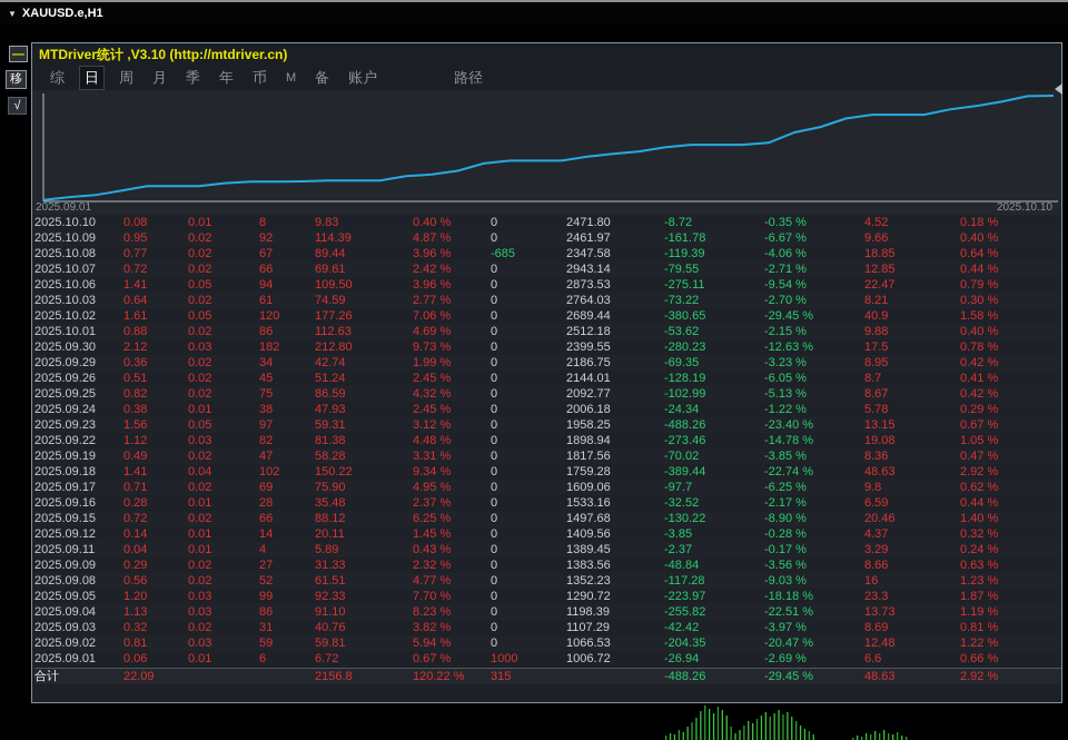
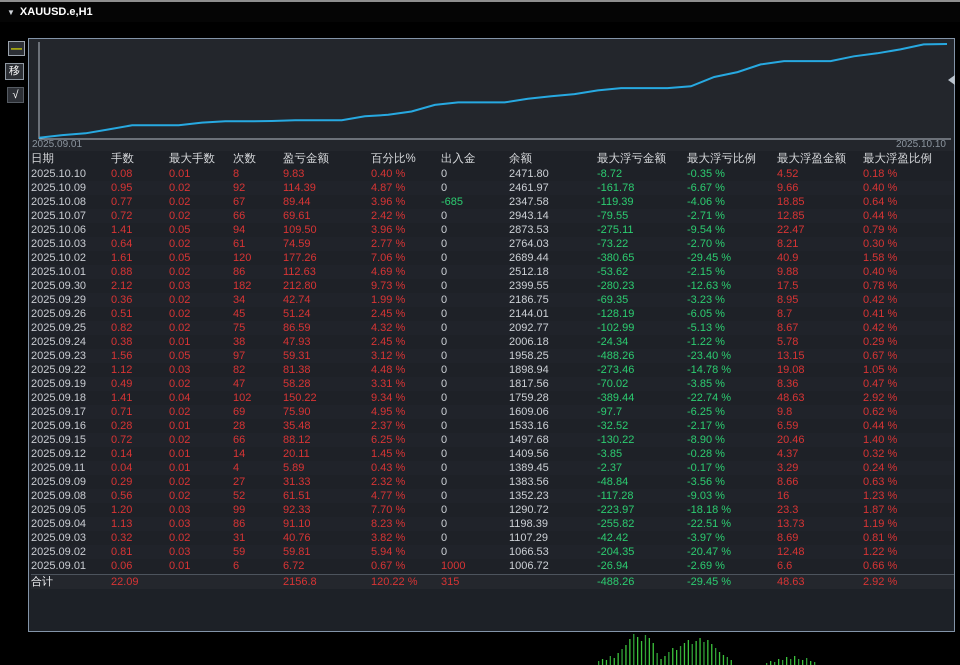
  ▼
  XAUUSD.e,H1
  —
  移
  √
- MTDriver统计 ,V3.10 (http://mtdriver.cn)
- 综
- 日
- 周
- 月
- 季
- 年
- 币
- M
- 备
- 账户
- 路径
  2025.09.01
  2025.10.10
+ 日期
+ 手数
+ 最大手数
+ 次数
+ 盈亏金额
+ 百分比%
+ 出入金
+ 余额
+ 最大浮亏金额
+ 最大浮亏比例
+ 最大浮盈金额
+ 最大浮盈比例
  2025.10.10
  0.08
  0.01
  8
  9.83
  0.40 %
  0
  2471.80
  -8.72
  -0.35 %
  4.52
  0.18 %
  2025.10.09
  0.95
  0.02
  92
  114.39
  4.87 %
  0
  2461.97
  -161.78
  -6.67 %
  9.66
  0.40 %
  2025.10.08
  0.77
  0.02
  67
  89.44
  3.96 %
  -685
  2347.58
  -119.39
  -4.06 %
  18.85
  0.64 %
  2025.10.07
  0.72
  0.02
  66
  69.61
  2.42 %
  0
  2943.14
  -79.55
  -2.71 %
  12.85
  0.44 %
  2025.10.06
  1.41
  0.05
  94
  109.50
  3.96 %
  0
  2873.53
  -275.11
  -9.54 %
  22.47
  0.79 %
  2025.10.03
  0.64
  0.02
  61
  74.59
  2.77 %
  0
  2764.03
  -73.22
  -2.70 %
  8.21
  0.30 %
  2025.10.02
  1.61
  0.05
  120
  177.26
  7.06 %
  0
  2689.44
  -380.65
  -29.45 %
  40.9
  1.58 %
  2025.10.01
  0.88
  0.02
  86
  112.63
  4.69 %
  0
  2512.18
  -53.62
  -2.15 %
  9.88
  0.40 %
  2025.09.30
  2.12
  0.03
  182
  212.80
  9.73 %
  0
  2399.55
  -280.23
  -12.63 %
  17.5
  0.78 %
  2025.09.29
  0.36
  0.02
  34
  42.74
  1.99 %
  0
  2186.75
  -69.35
  -3.23 %
  8.95
  0.42 %
  2025.09.26
  0.51
  0.02
  45
  51.24
  2.45 %
  0
  2144.01
  -128.19
  -6.05 %
  8.7
  0.41 %
  2025.09.25
  0.82
  0.02
  75
  86.59
  4.32 %
  0
  2092.77
  -102.99
  -5.13 %
  8.67
  0.42 %
  2025.09.24
  0.38
  0.01
  38
  47.93
  2.45 %
  0
  2006.18
  -24.34
  -1.22 %
  5.78
  0.29 %
  2025.09.23
  1.56
  0.05
  97
  59.31
  3.12 %
  0
  1958.25
  -488.26
  -23.40 %
  13.15
  0.67 %
  2025.09.22
  1.12
  0.03
  82
  81.38
  4.48 %
  0
  1898.94
  -273.46
  -14.78 %
  19.08
  1.05 %
  2025.09.19
  0.49
  0.02
  47
  58.28
  3.31 %
  0
  1817.56
  -70.02
  -3.85 %
  8.36
  0.47 %
  2025.09.18
  1.41
  0.04
  102
  150.22
  9.34 %
  0
  1759.28
  -389.44
  -22.74 %
  48.63
  2.92 %
  2025.09.17
  0.71
  0.02
  69
  75.90
  4.95 %
  0
  1609.06
  -97.7
  -6.25 %
  9.8
  0.62 %
  2025.09.16
  0.28
  0.01
  28
  35.48
  2.37 %
  0
  1533.16
  -32.52
  -2.17 %
  6.59
  0.44 %
  2025.09.15
  0.72
  0.02
  66
  88.12
  6.25 %
  0
  1497.68
  -130.22
  -8.90 %
  20.46
  1.40 %
  2025.09.12
  0.14
  0.01
  14
  20.11
  1.45 %
  0
  1409.56
  -3.85
  -0.28 %
  4.37
  0.32 %
  2025.09.11
  0.04
  0.01
  4
  5.89
  0.43 %
  0
  1389.45
  -2.37
  -0.17 %
  3.29
  0.24 %
  2025.09.09
  0.29
  0.02
  27
  31.33
  2.32 %
  0
  1383.56
  -48.84
  -3.56 %
  8.66
  0.63 %
  2025.09.08
  0.56
  0.02
  52
  61.51
  4.77 %
  0
  1352.23
  -117.28
  -9.03 %
  16
  1.23 %
  2025.09.05
  1.20
  0.03
  99
  92.33
  7.70 %
  0
  1290.72
  -223.97
  -18.18 %
  23.3
  1.87 %
  2025.09.04
  1.13
  0.03
  86
  91.10
  8.23 %
  0
  1198.39
  -255.82
  -22.51 %
  13.73
  1.19 %
  2025.09.03
  0.32
  0.02
  31
  40.76
  3.82 %
  0
  1107.29
  -42.42
  -3.97 %
  8.69
  0.81 %
  2025.09.02
  0.81
  0.03
  59
  59.81
  5.94 %
  0
  1066.53
  -204.35
  -20.47 %
  12.48
  1.22 %
  2025.09.01
  0.06
  0.01
  6
  6.72
  0.67 %
  1000
  1006.72
  -26.94
  -2.69 %
  6.6
  0.66 %
  合计
  22.09
  2156.8
  120.22 %
  315
  -488.26
  -29.45 %
  48.63
  2.92 %
